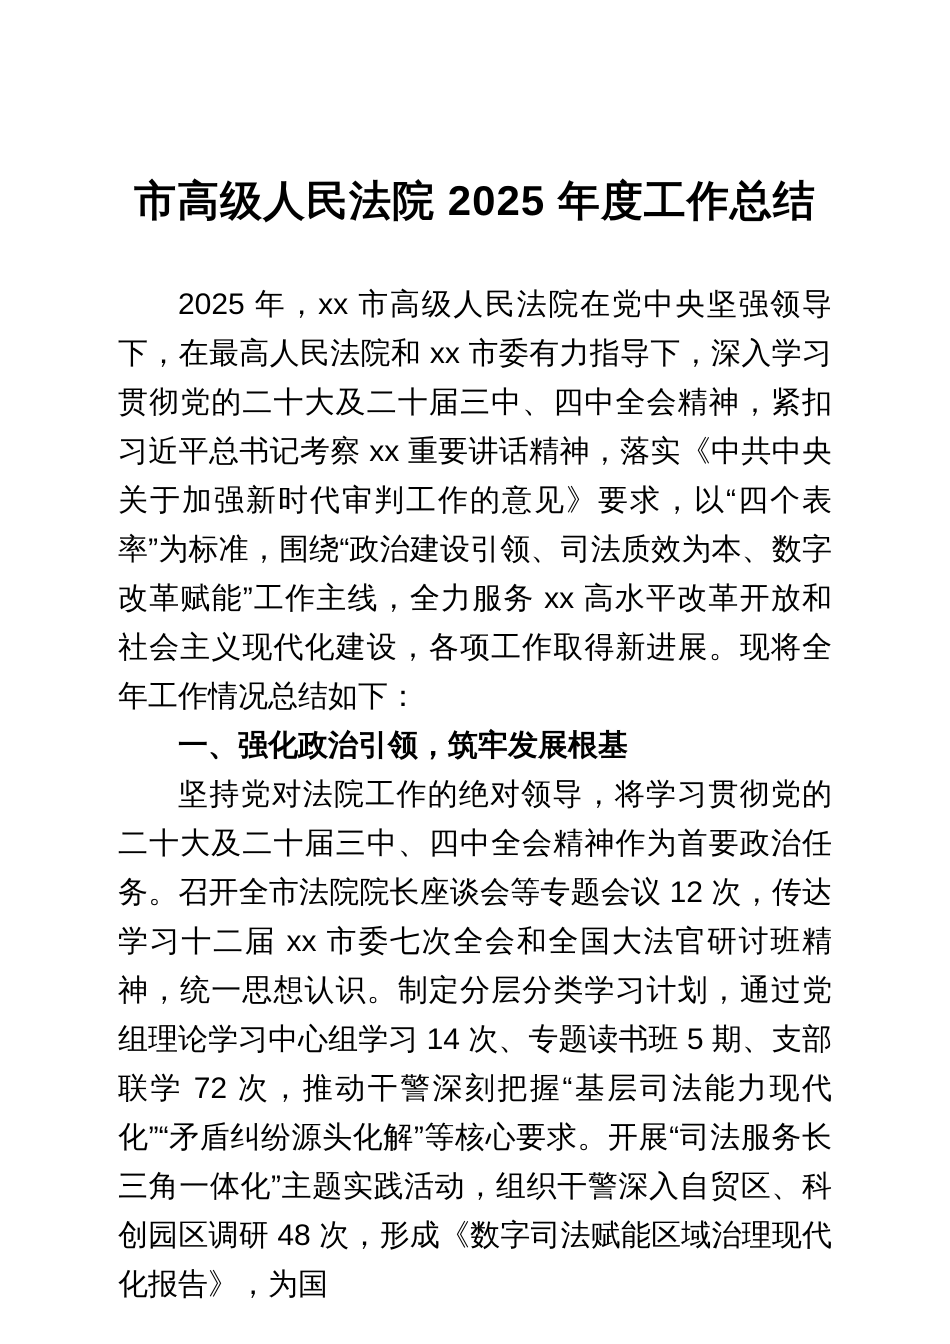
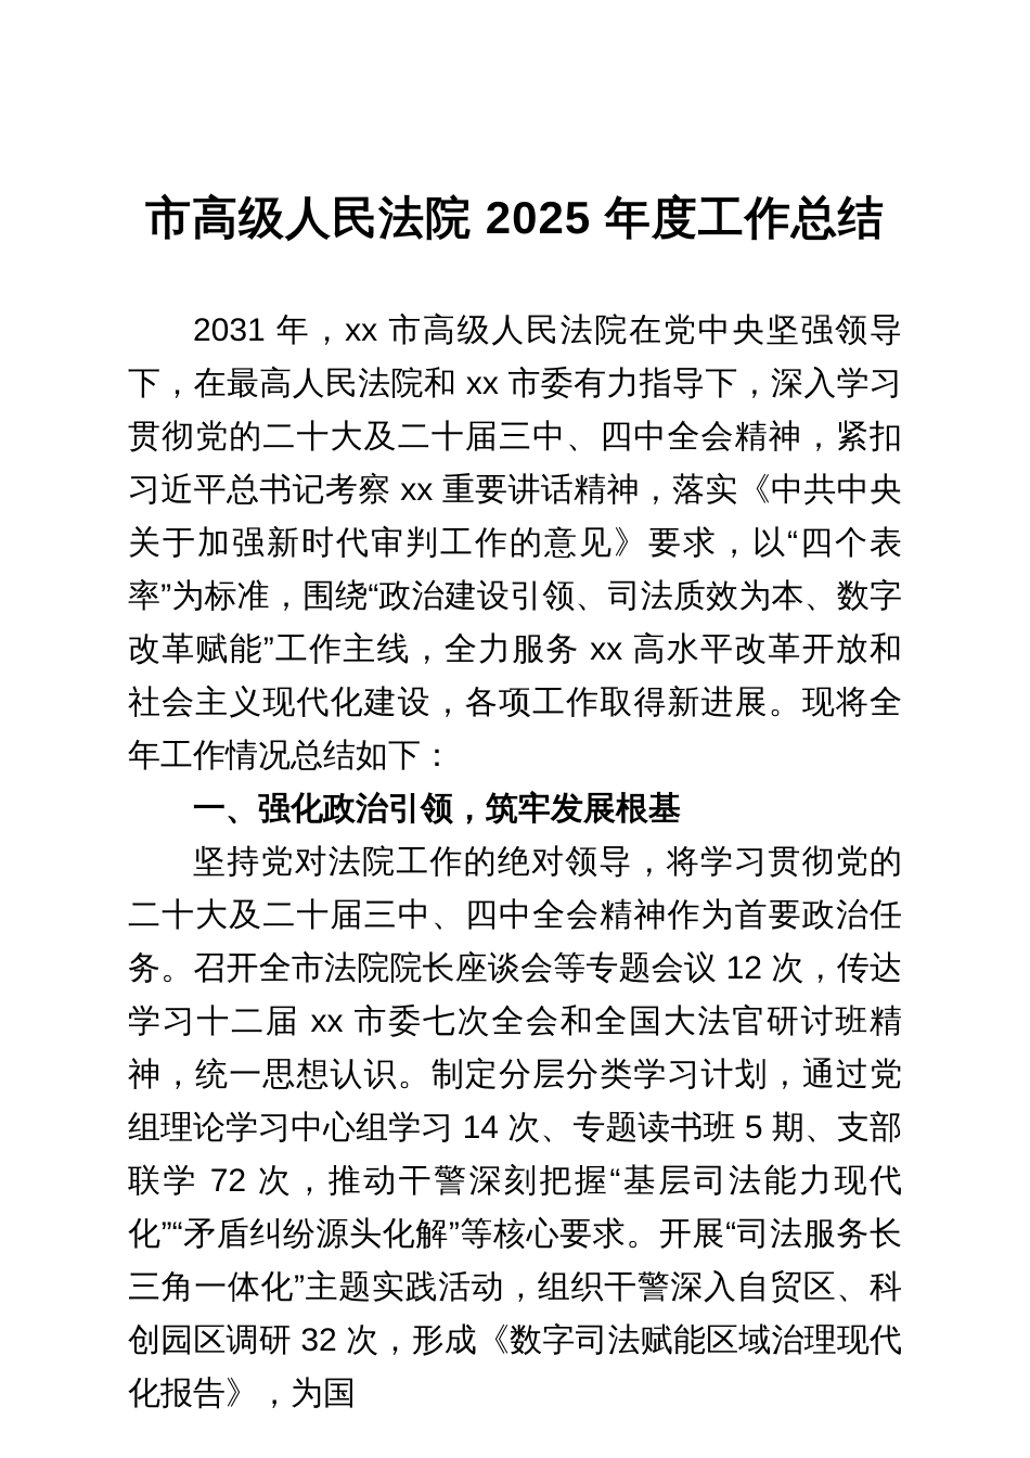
  市高级人民法院 2025 年度工作总结
- 2025 年，xx 市高级人民法院在党中央坚强领导下，在最高人民法院和 xx 市委有力指导下，深入学习贯彻党的二十大及二十届三中、四中全会精神，紧扣习近平总书记考察 xx 重要讲话精神，落实《中共中央关于加强新时代审判工作的意见》要求，以“四个表率”为标准，围绕“政治建设引领、司法质效为本、数字改革赋能”工作主线，全力服务 xx 高水平改革开放和社会主义现代化建设，各项工作取得新进展。现将全年工作情况总结如下：
+ 2031 年，xx 市高级人民法院在党中央坚强领导下，在最高人民法院和 xx 市委有力指导下，深入学习贯彻党的二十大及二十届三中、四中全会精神，紧扣习近平总书记考察 xx 重要讲话精神，落实《中共中央关于加强新时代审判工作的意见》要求，以“四个表率”为标准，围绕“政治建设引领、司法质效为本、数字改革赋能”工作主线，全力服务 xx 高水平改革开放和社会主义现代化建设，各项工作取得新进展。现将全年工作情况总结如下：
  一、强化政治引领，筑牢发展根基
- 坚持党对法院工作的绝对领导，将学习贯彻党的二十大及二十届三中、四中全会精神作为首要政治任务。召开全市法院院长座谈会等专题会议 12 次，传达学习十二届 xx 市委七次全会和全国大法官研讨班精神，统一思想认识。制定分层分类学习计划，通过党组理论学习中心组学习 14 次、专题读书班 5 期、支部联学 72 次，推动干警深刻把握“基层司法能力现代化”“矛盾纠纷源头化解”等核心要求。开展“司法服务长三角一体化”主题实践活动，组织干警深入自贸区、科创园区调研 48 次，形成《数字司法赋能区域治理现代化报告》，为国
+ 坚持党对法院工作的绝对领导，将学习贯彻党的二十大及二十届三中、四中全会精神作为首要政治任务。召开全市法院院长座谈会等专题会议 12 次，传达学习十二届 xx 市委七次全会和全国大法官研讨班精神，统一思想认识。制定分层分类学习计划，通过党组理论学习中心组学习 14 次、专题读书班 5 期、支部联学 72 次，推动干警深刻把握“基层司法能力现代化”“矛盾纠纷源头化解”等核心要求。开展“司法服务长三角一体化”主题实践活动，组织干警深入自贸区、科创园区调研 32 次，形成《数字司法赋能区域治理现代化报告》，为国
